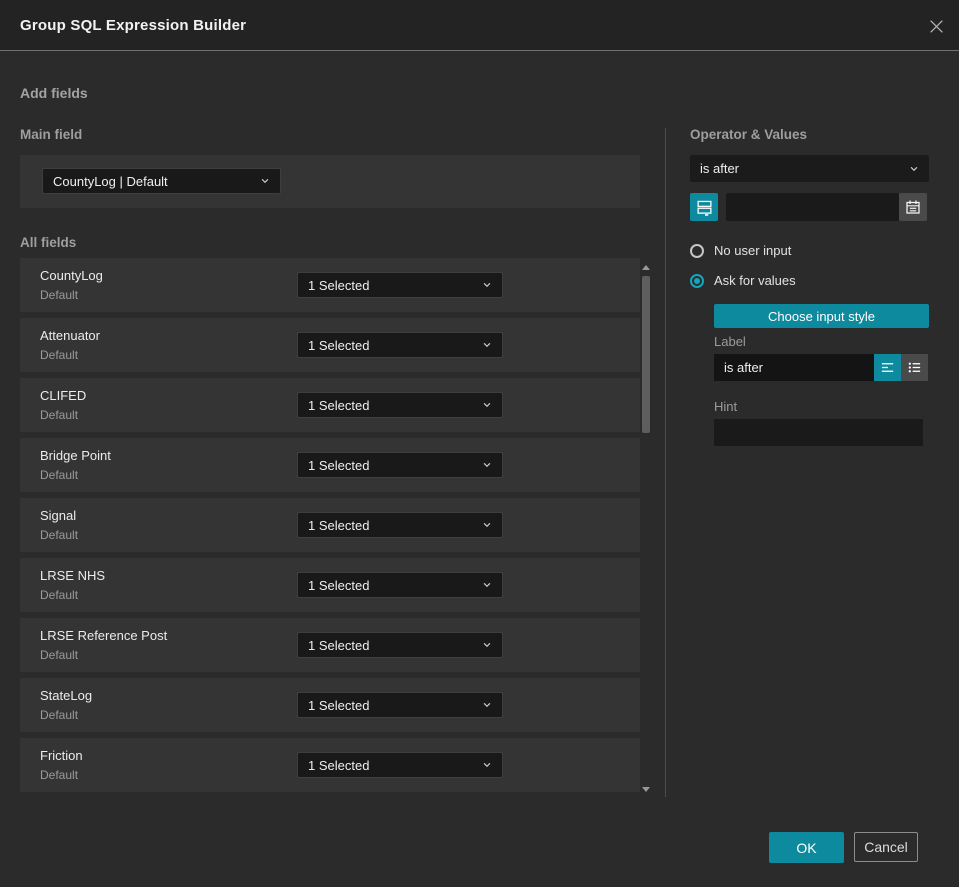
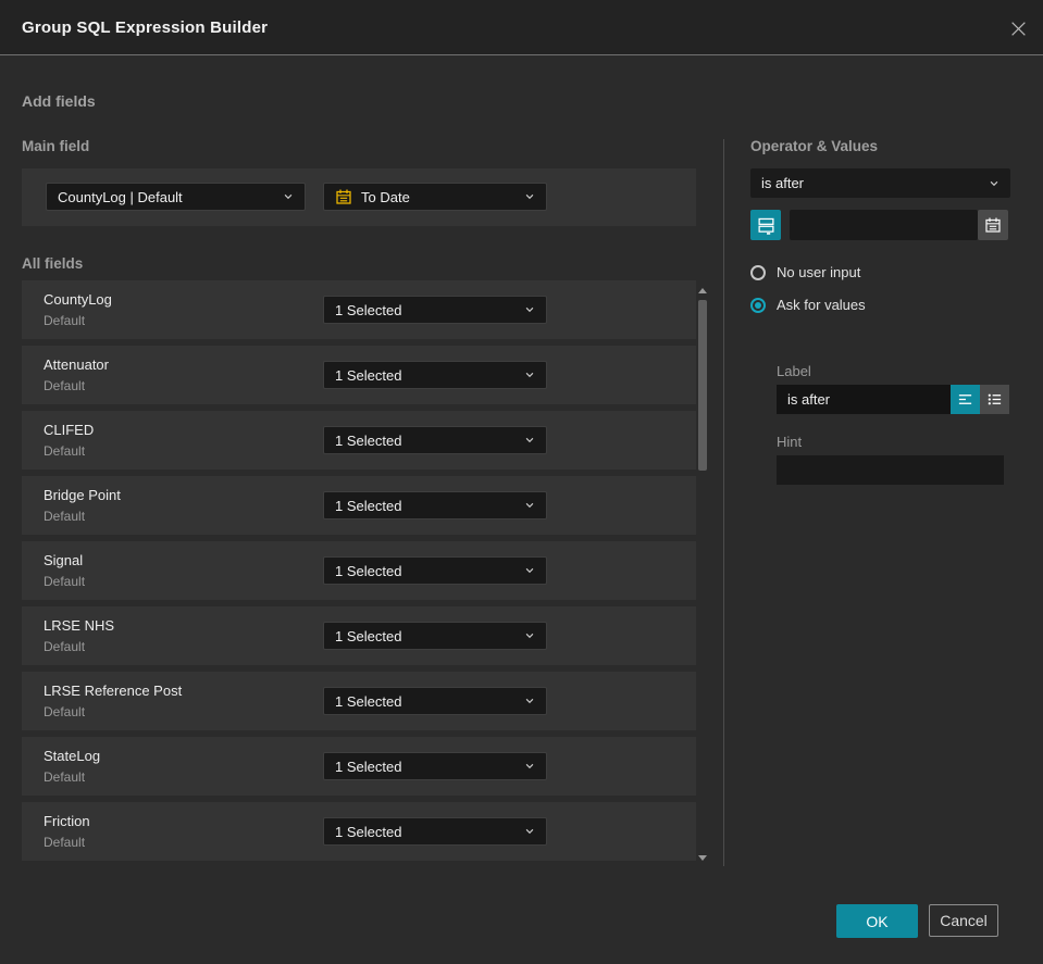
  Group SQL Expression Builder
  Add fields
  Main field
  All fields
  Operator & Values
  CountyLog | Default
+ To Date
  CountyLog
  Default
  1 Selected
  Attenuator
  Default
  1 Selected
  CLIFED
  Default
  1 Selected
  Bridge Point
  Default
  1 Selected
  Signal
  Default
  1 Selected
  LRSE NHS
  Default
  1 Selected
  LRSE Reference Post
  Default
  1 Selected
  StateLog
  Default
  1 Selected
  Friction
  Default
  1 Selected
  is after
  No user input
  Ask for values
- Choose input style
  Label
  is after
  Hint
  OK
  Cancel
